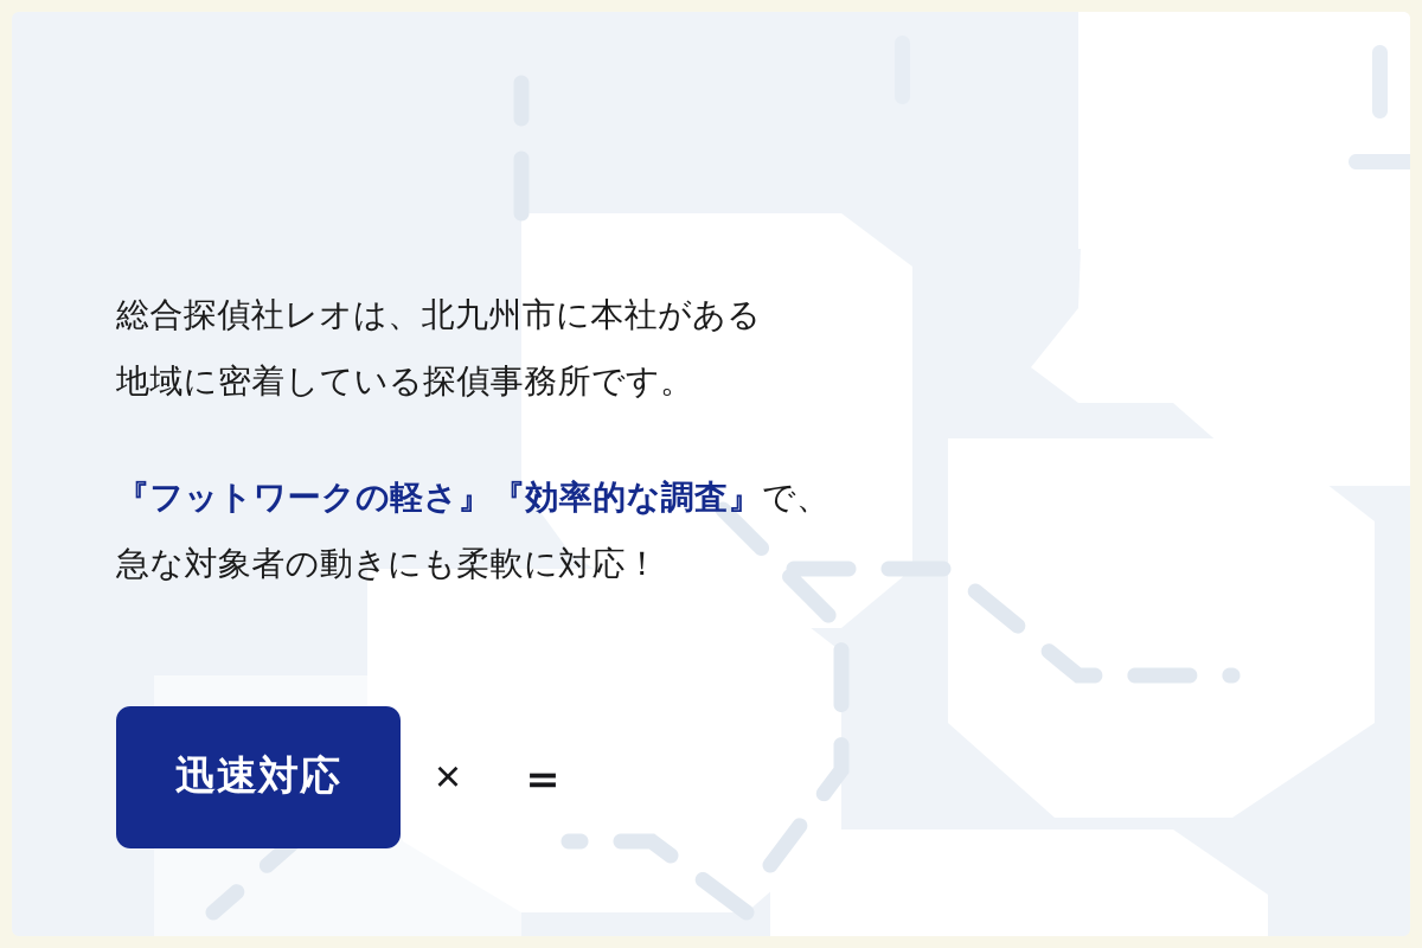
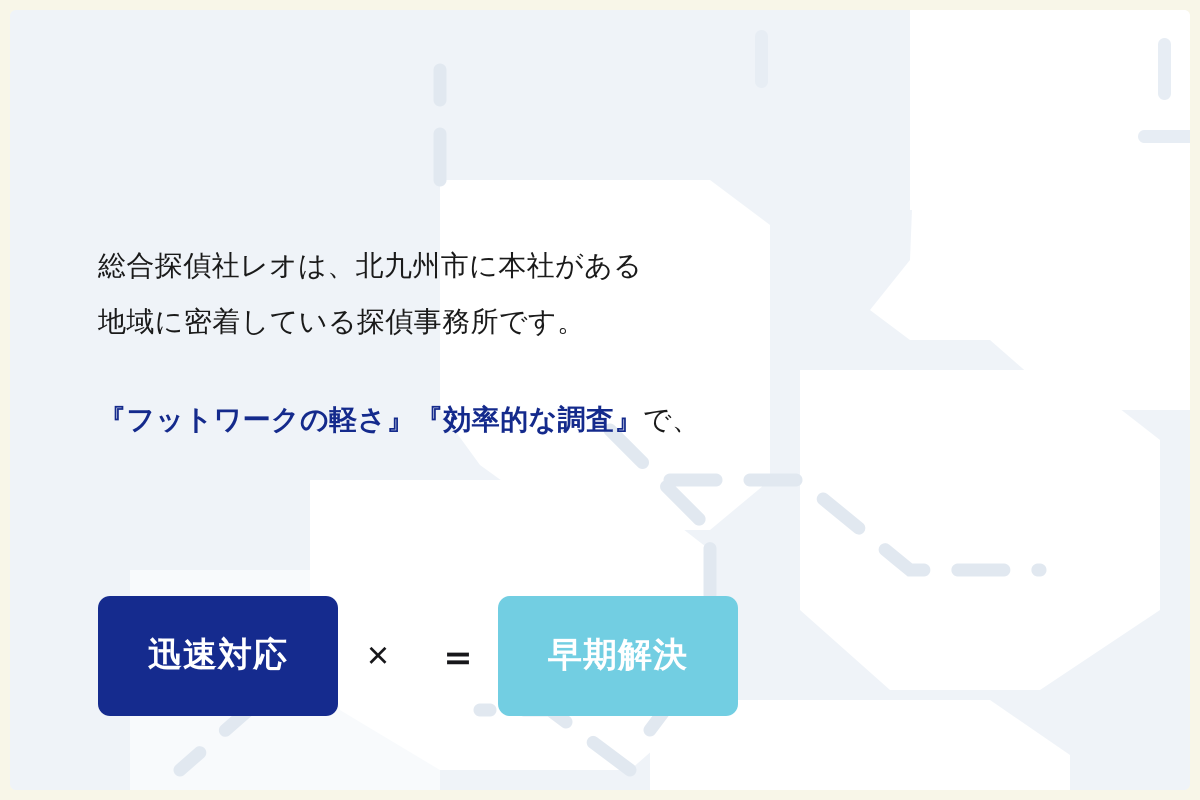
  総合探偵社レオは、北九州市に本社がある
  地域に密着している探偵事務所です。
  『フットワークの軽さ』『効率的な調査』で、
- 急な対象者の動きにも柔軟に対応！
  迅速対応
  ×
  ＝
+ 早期解決
